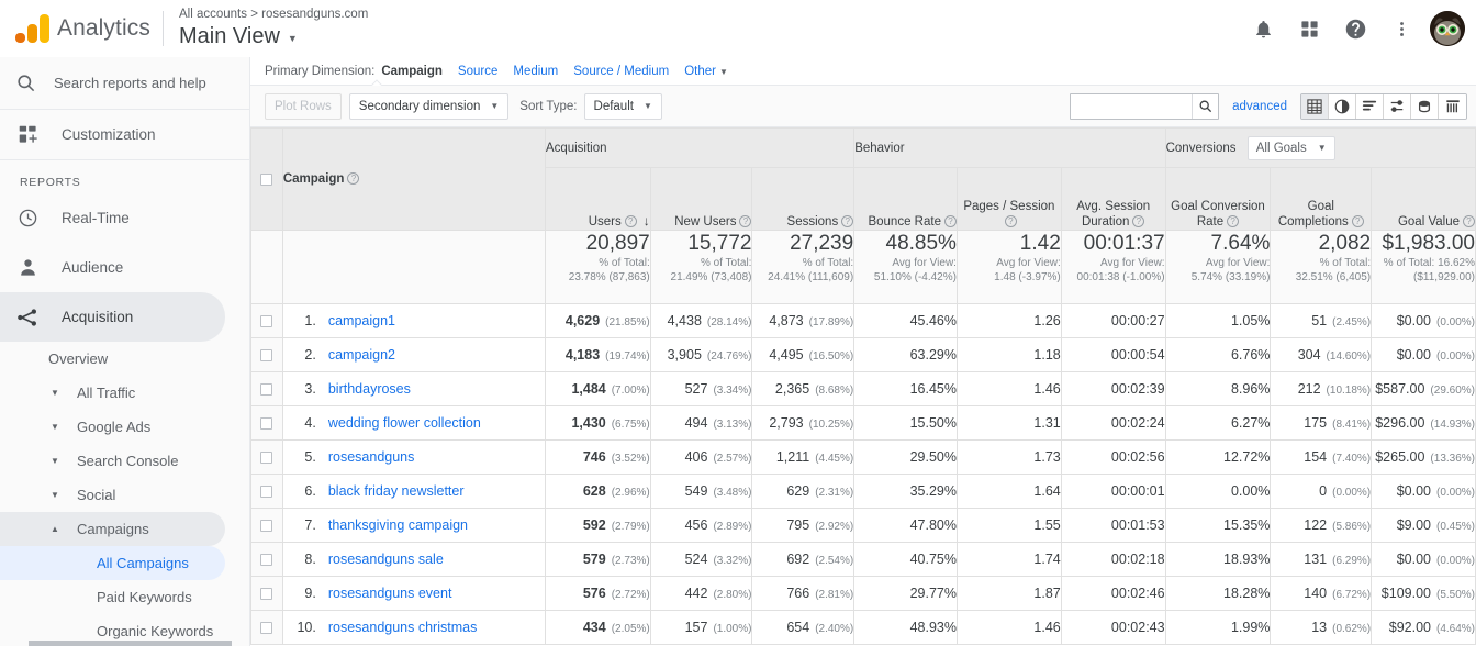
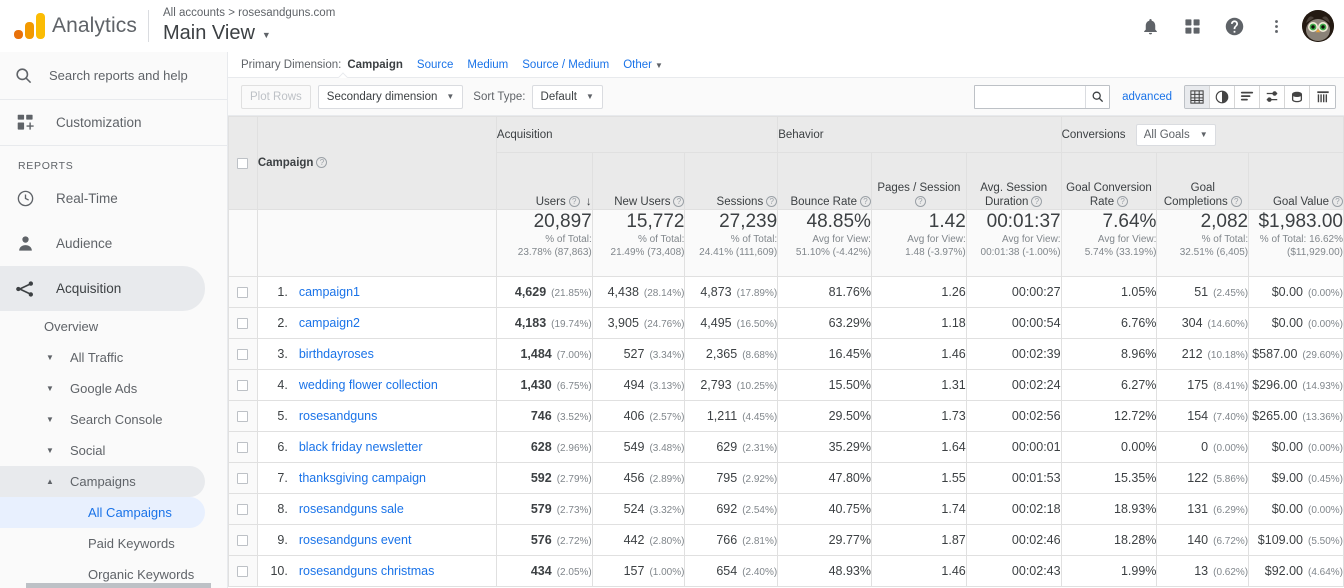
  Analytics
  All accounts > rosesandguns.com
  Main View
  ▼
  Search reports and help
  Customization
  REPORTS
  Real-Time
  Audience
  Acquisition
  Overview
  ▼
  All Traffic
  ▼
  Google Ads
  ▼
  Search Console
  ▼
  Social
  ▲
  Campaigns
  All Campaigns
  Paid Keywords
  Organic Keywords
  Primary Dimension:
  Campaign
  Source
  Medium
  Source / Medium
  Other ▼
  Plot Rows
  Secondary dimension
  ▼
  Sort Type:
  Default
  ▼
  advanced
  	Campaign ?	Acquisition	Behavior	Conversions All Goals ▼
  Users ? ↓	New Users ?	Sessions ?	Bounce Rate ?	Pages / Session?	Avg. Session Duration ?	Goal Conversion Rate ?	Goal Completions ?	Goal Value ?
  		20,897 % of Total: 23.78% (87,863)	15,772 % of Total: 21.49% (73,408)	27,239 % of Total: 24.41% (111,609)	48.85% Avg for View: 51.10% (-4.42%)	1.42 Avg for View: 1.48 (-3.97%)	00:01:37 Avg for View: 00:01:38 (-1.00%)	7.64% Avg for View: 5.74% (33.19%)	2,082 % of Total: 32.51% (6,405)	$1,983.00 % of Total: 16.62% ($11,929.00)
- 	1. campaign1	4,629 (21.85%)	4,438 (28.14%)	4,873 (17.89%)	45.46%	1.26	00:00:27	1.05%	51 (2.45%)	$0.00 (0.00%)
+ 	1. campaign1	4,629 (21.85%)	4,438 (28.14%)	4,873 (17.89%)	81.76%	1.26	00:00:27	1.05%	51 (2.45%)	$0.00 (0.00%)
  	2. campaign2	4,183 (19.74%)	3,905 (24.76%)	4,495 (16.50%)	63.29%	1.18	00:00:54	6.76%	304 (14.60%)	$0.00 (0.00%)
  	3. birthdayroses	1,484 (7.00%)	527 (3.34%)	2,365 (8.68%)	16.45%	1.46	00:02:39	8.96%	212 (10.18%)	$587.00 (29.60%)
  	4. wedding flower collection	1,430 (6.75%)	494 (3.13%)	2,793 (10.25%)	15.50%	1.31	00:02:24	6.27%	175 (8.41%)	$296.00 (14.93%)
  	5. rosesandguns	746 (3.52%)	406 (2.57%)	1,211 (4.45%)	29.50%	1.73	00:02:56	12.72%	154 (7.40%)	$265.00 (13.36%)
  	6. black friday newsletter	628 (2.96%)	549 (3.48%)	629 (2.31%)	35.29%	1.64	00:00:01	0.00%	0 (0.00%)	$0.00 (0.00%)
  	7. thanksgiving campaign	592 (2.79%)	456 (2.89%)	795 (2.92%)	47.80%	1.55	00:01:53	15.35%	122 (5.86%)	$9.00 (0.45%)
  	8. rosesandguns sale	579 (2.73%)	524 (3.32%)	692 (2.54%)	40.75%	1.74	00:02:18	18.93%	131 (6.29%)	$0.00 (0.00%)
  	9. rosesandguns event	576 (2.72%)	442 (2.80%)	766 (2.81%)	29.77%	1.87	00:02:46	18.28%	140 (6.72%)	$109.00 (5.50%)
  	10. rosesandguns christmas	434 (2.05%)	157 (1.00%)	654 (2.40%)	48.93%	1.46	00:02:43	1.99%	13 (0.62%)	$92.00 (4.64%)
